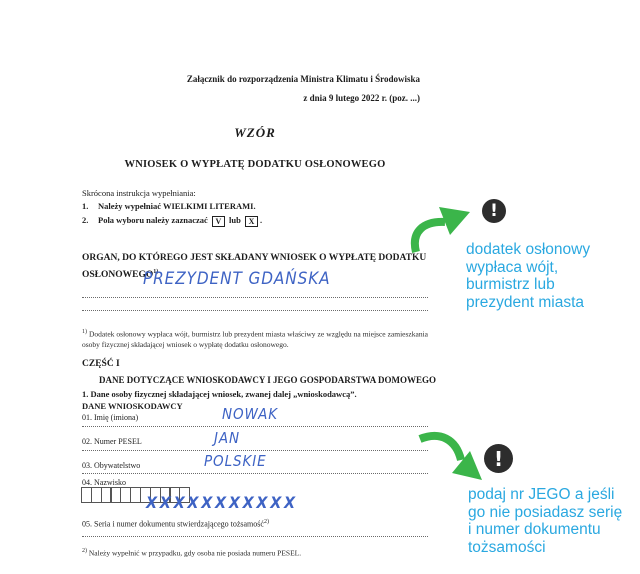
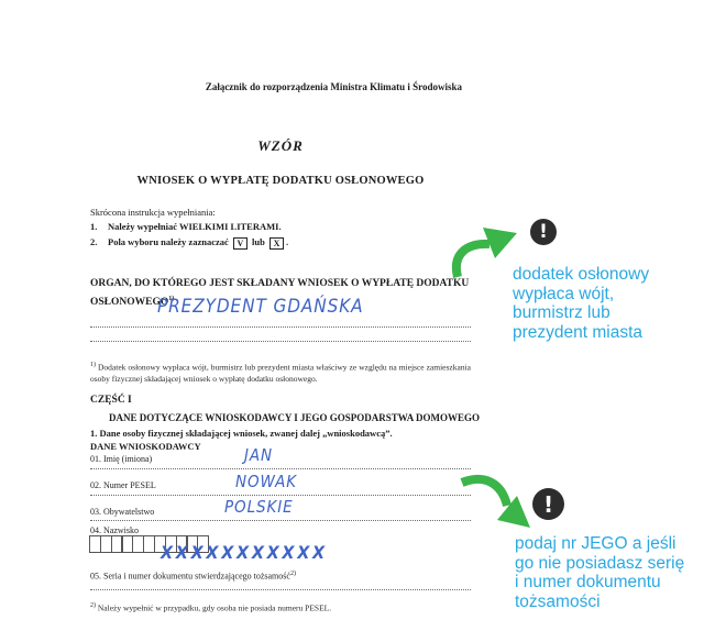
  Załącznik do rozporządzenia Ministra Klimatu i Środowiska
- z dnia 9 lutego 2022 r. (poz. ...)
  WZÓR
  WNIOSEK O WYPŁATĘ DODATKU OSŁONOWEGO
  Skrócona instrukcja wypełniania:
  1. Należy wypełniać WIELKIMI LITERAMI.
  2. Pola wyboru należy zaznaczać V lub X .
  ORGAN, DO KTÓREGO JEST SKŁADANY WNIOSEK O WYPŁATĘ DODATKU
  OSŁONOWEGO
  PREZYDENT GDAŃSKA
  Dodatek osłonowy wypłaca wójt, burmistrz lub prezydent miasta właściwy ze względu na miejsce zamieszkania osoby fizycznej składającej wniosek o wypłatę dodatku osłonowego.
  CZĘŚĆ I
  DANE DOTYCZĄCE WNIOSKODAWCY I JEGO GOSPODARSTWA DOMOWEGO
  1. Dane osoby fizycznej składającej wniosek, zwanej dalej „wnioskodawcą”.
  DANE WNIOSKODAWCY
  01. Imię (imiona)
- NOWAK
+ JAN
  02. Numer PESEL
- JAN
+ NOWAK
  03. Obywatelstwo
  POLSKIE
  04. Nazwisko
  XXXXXXXXXXX
  05. Seria i numer dokumentu stwierdzającego tożsamość
  Należy wypełnić w przypadku, gdy osoba nie posiada numeru PESEL.
  !
  dodatek osłonowy
  wypłaca wójt,
  burmistrz lub
  prezydent miasta
  !
  podaj nr JEGO a jeśli
  go nie posiadasz serię
  i numer dokumentu
  tożsamości
